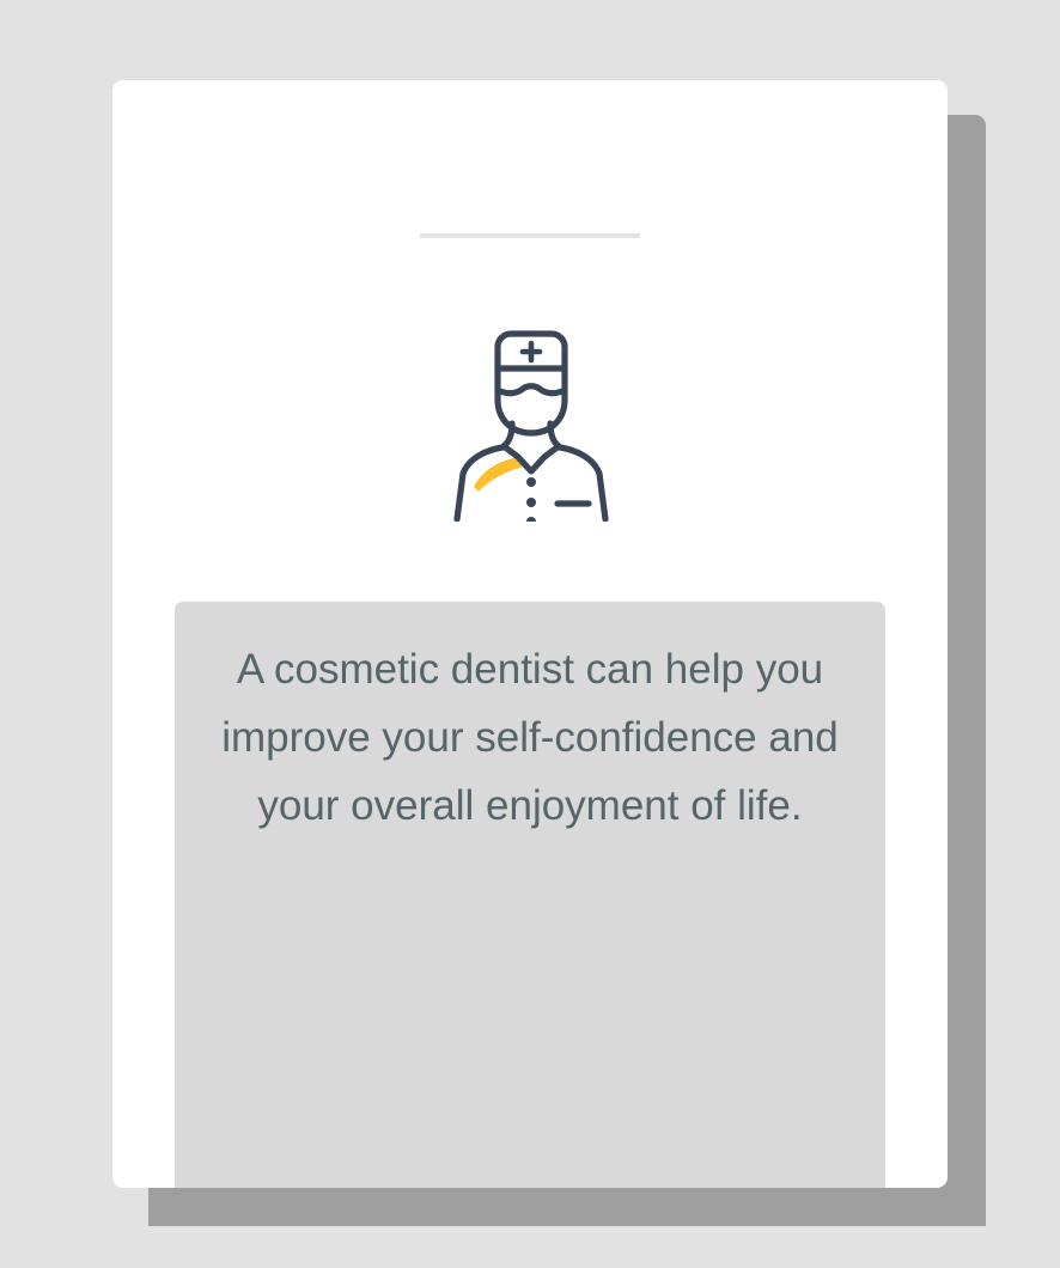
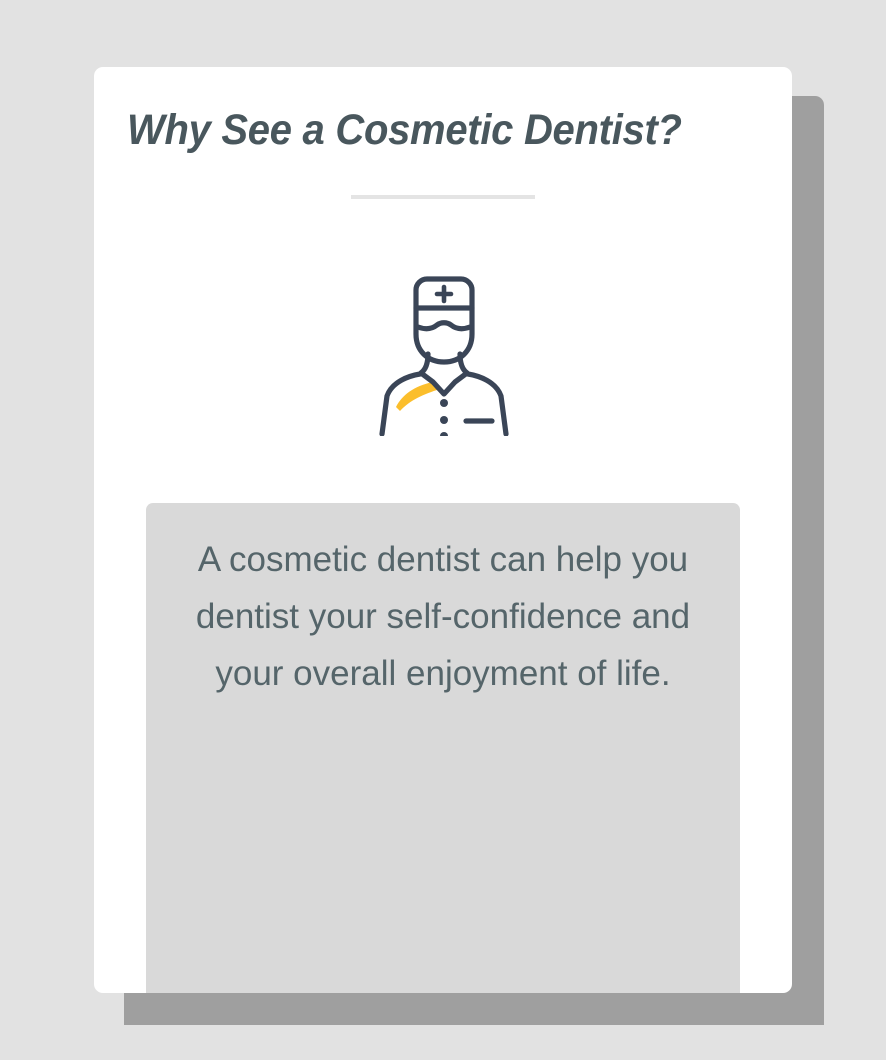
+ Why See a Cosmetic Dentist?
- A cosmetic dentist can help you improve your self-confidence and your overall enjoyment of life.
+ A cosmetic dentist can help you dentist your self-confidence and your overall enjoyment of life.
